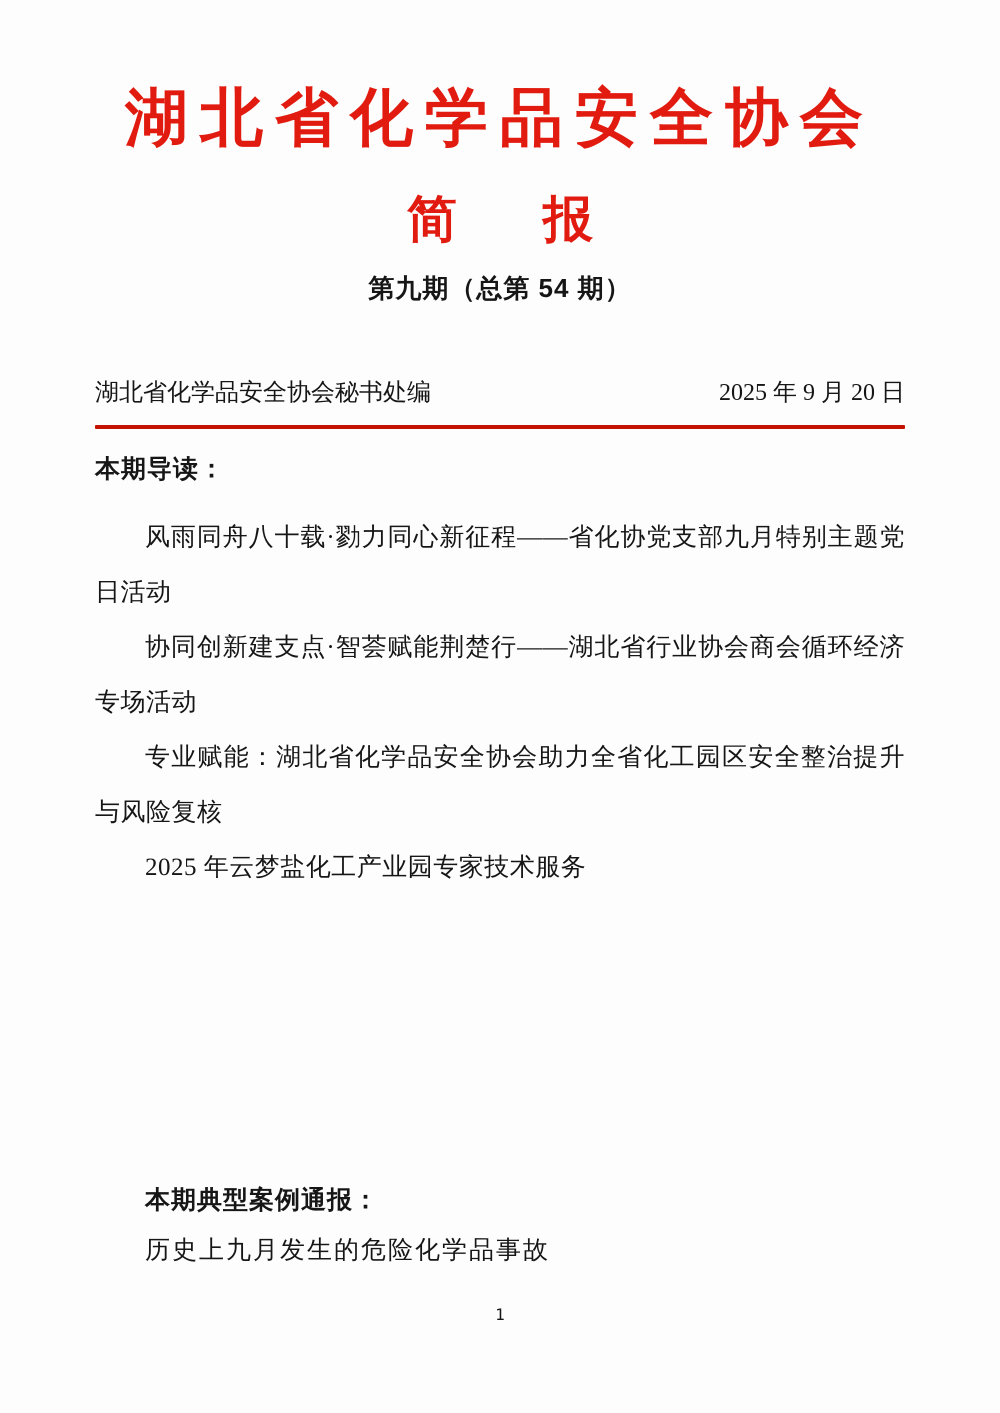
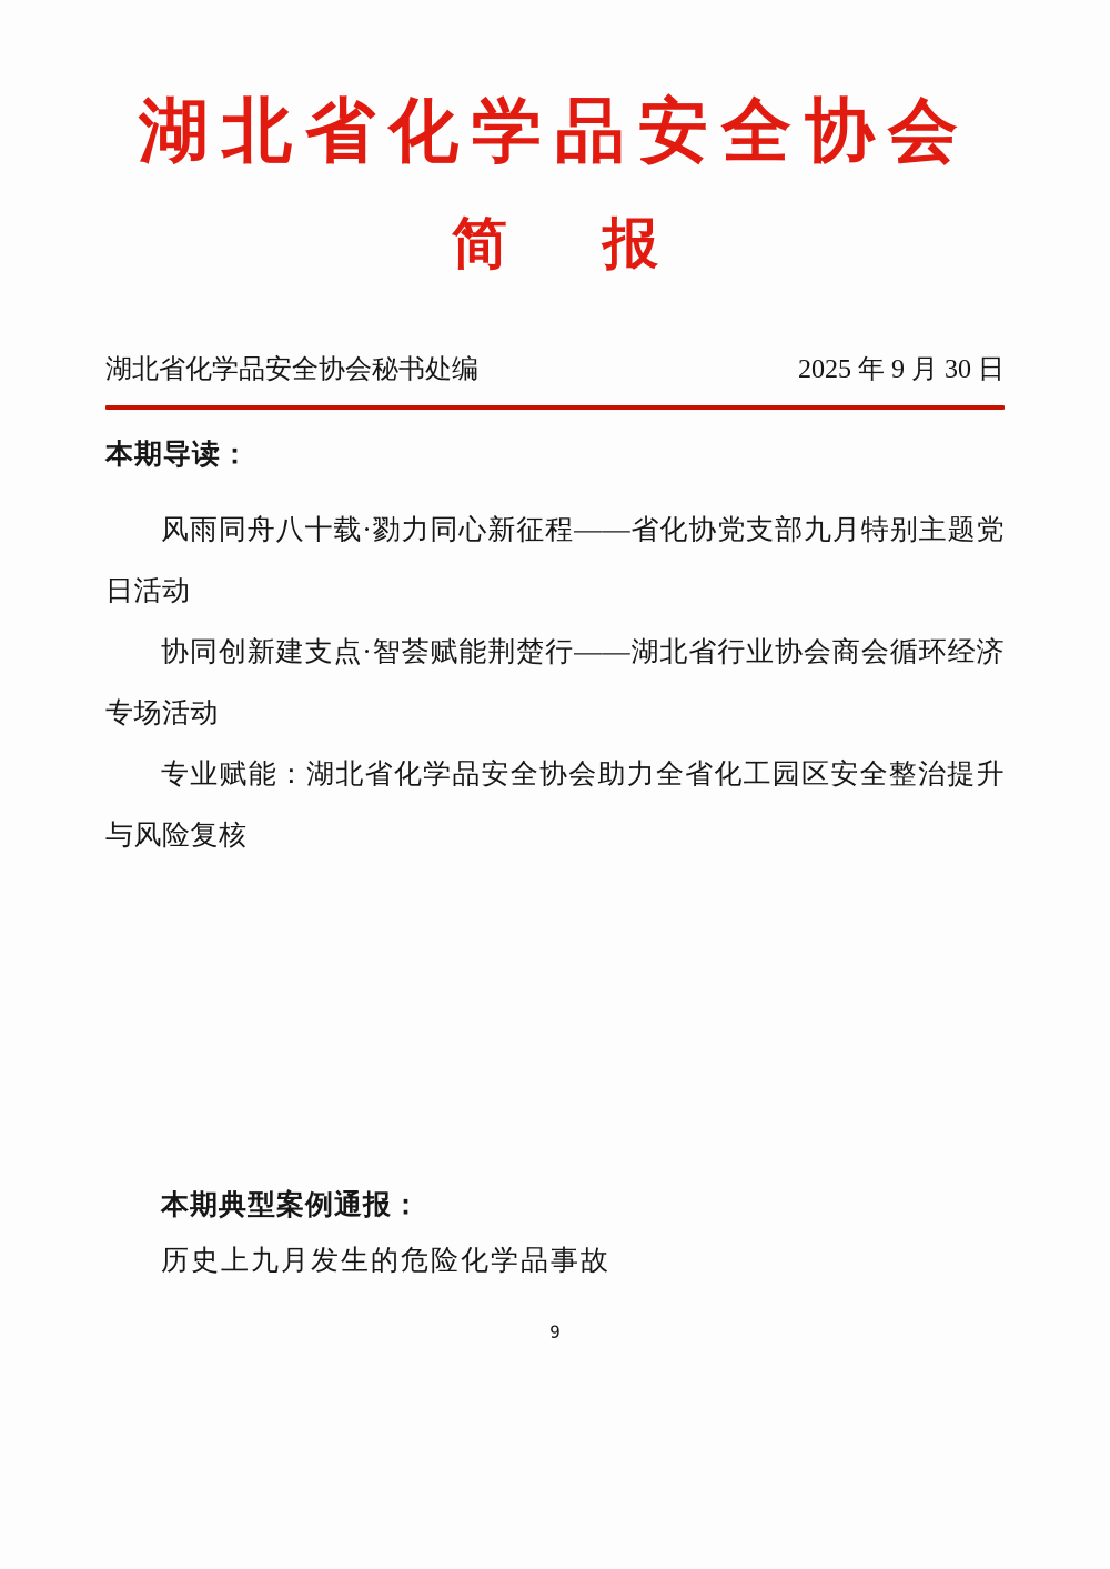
  湖北省化学品安全协会
  简
  报
- 第九期（总第 54 期）
  湖北省化学品安全协会秘书处编
- 2025 年 9 月 20 日
+ 2025 年 9 月 30 日
  本期导读：
  风雨同舟八十载·勠力同心新征程——省化协党支部九月特别主题党日活动
  协同创新建支点·智荟赋能荆楚行——湖北省行业协会商会循环经济专场活动
  专业赋能：湖北省化学品安全协会助力全省化工园区安全整治提升与风险复核
- 2025 年云梦盐化工产业园专家技术服务
  本期典型案例通报：
  历史上九月发生的危险化学品事故
- 1
+ 9
